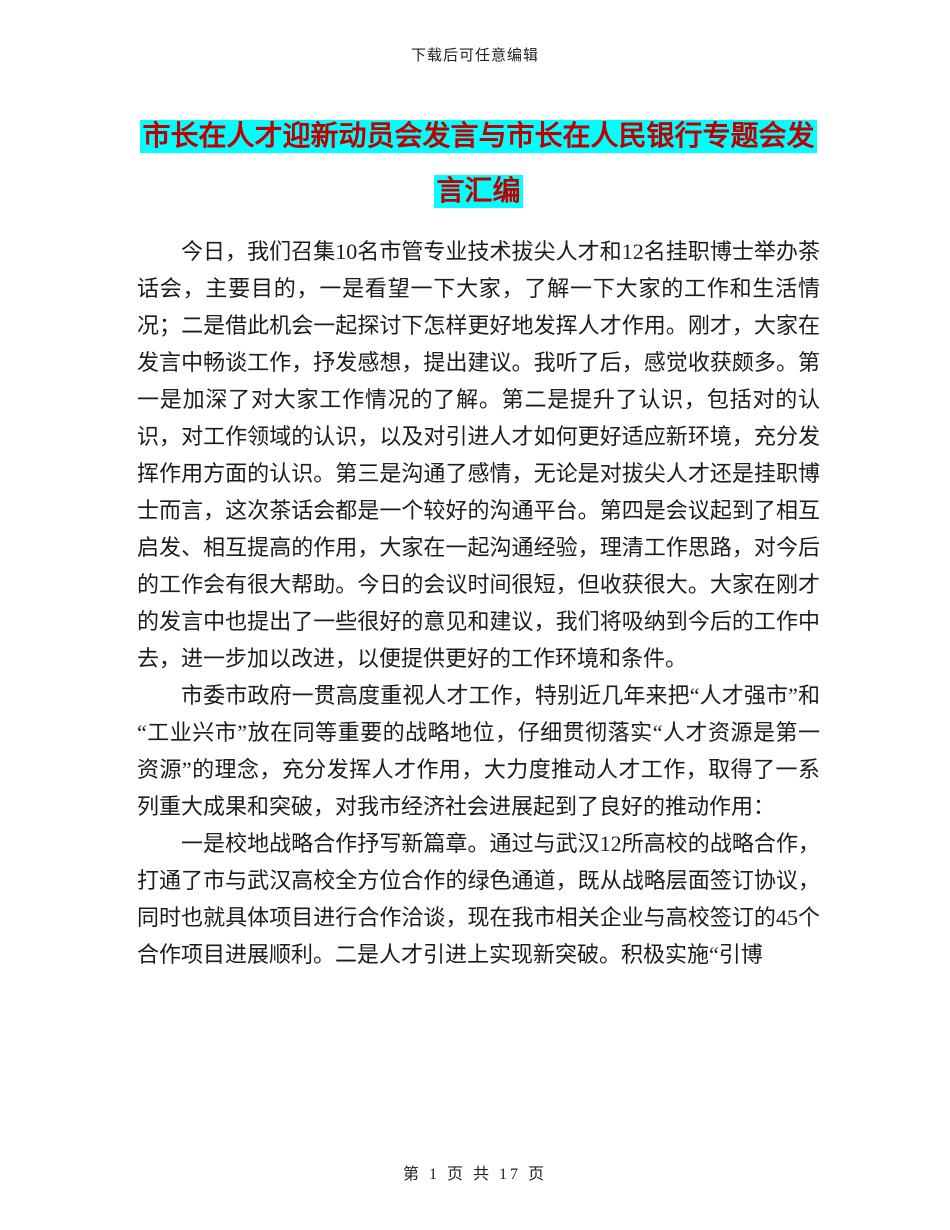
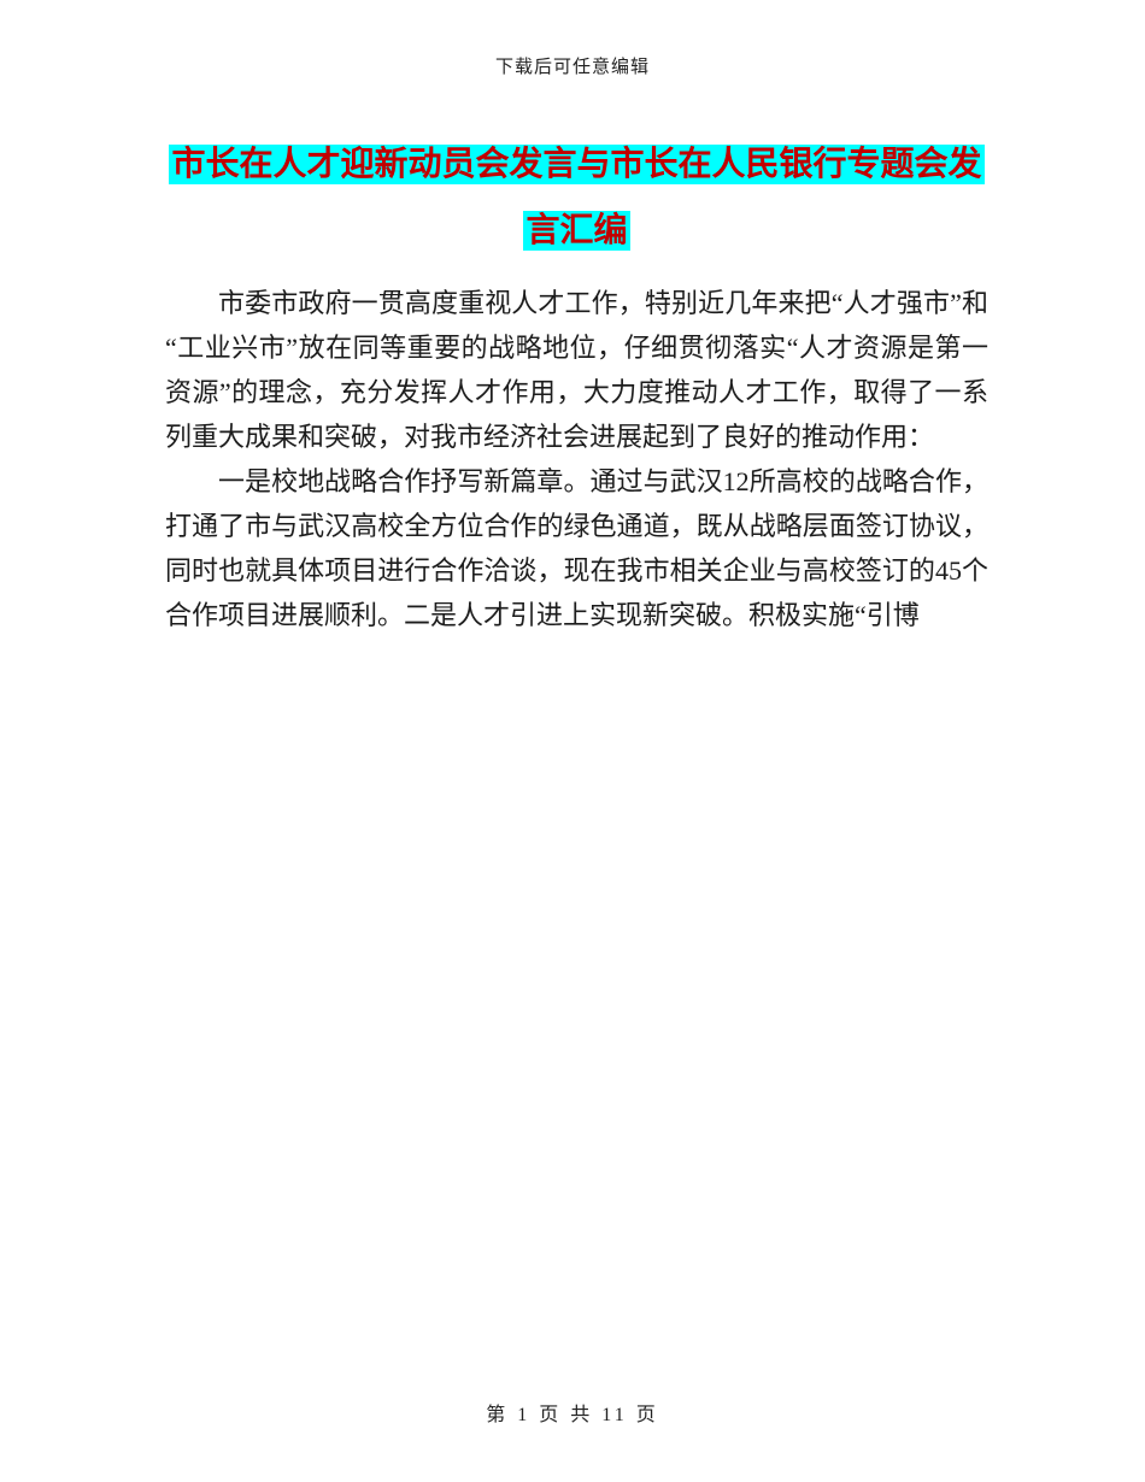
  下载后可任意编辑
  市长在人才迎新动员会发言与市长在人民银行专题会发言汇编
- 今日，我们召集10名市管专业技术拔尖人才和12名挂职博士举办茶话会，主要目的，一是看望一下大家，了解一下大家的工作和生活情况；二是借此机会一起探讨下怎样更好地发挥人才作用。刚才，大家在发言中畅谈工作，抒发感想，提出建议。我听了后，感觉收获颇多。第一是加深了对大家工作情况的了解。第二是提升了认识，包括对的认识，对工作领域的认识，以及对引进人才如何更好适应新环境，充分发挥作用方面的认识。第三是沟通了感情，无论是对拔尖人才还是挂职博士而言，这次茶话会都是一个较好的沟通平台。第四是会议起到了相互启发、相互提高的作用，大家在一起沟通经验，理清工作思路，对今后的工作会有很大帮助。今日的会议时间很短，但收获很大。大家在刚才的发言中也提出了一些很好的意见和建议，我们将吸纳到今后的工作中去，进一步加以改进，以便提供更好的工作环境和条件。
  市委市政府一贯高度重视人才工作，特别近几年来把“人才强市”和“工业兴市”放在同等重要的战略地位，仔细贯彻落实“人才资源是第一资源”的理念，充分发挥人才作用，大力度推动人才工作，取得了一系列重大成果和突破，对我市经济社会进展起到了良好的推动作用：
  一是校地战略合作抒写新篇章。通过与武汉12所高校的战略合作，打通了市与武汉高校全方位合作的绿色通道，既从战略层面签订协议，同时也就具体项目进行合作洽谈，现在我市相关企业与高校签订的45个合作项目进展顺利。二是人才引进上实现新突破。积极实施“引博
- 第 1 页 共 17 页
+ 第 1 页 共 11 页
